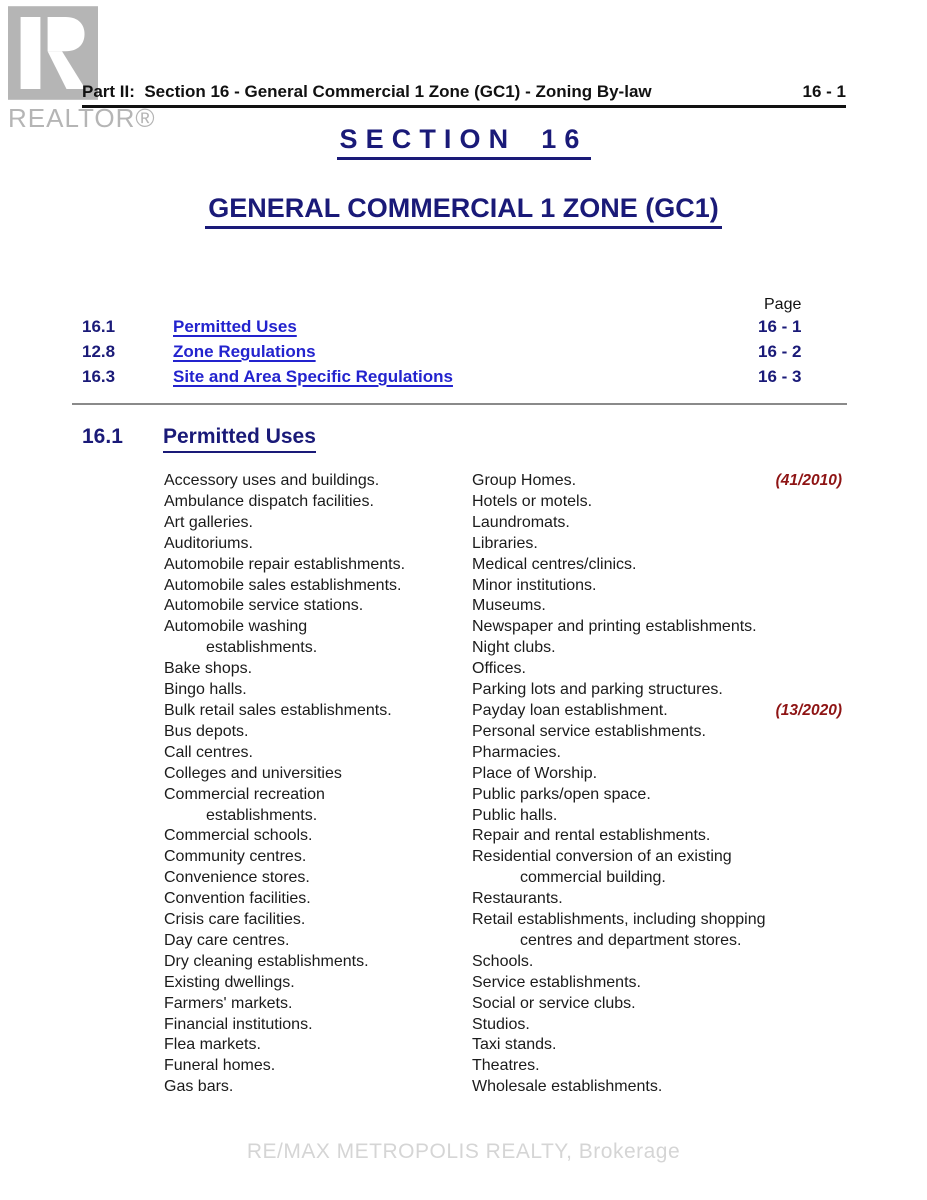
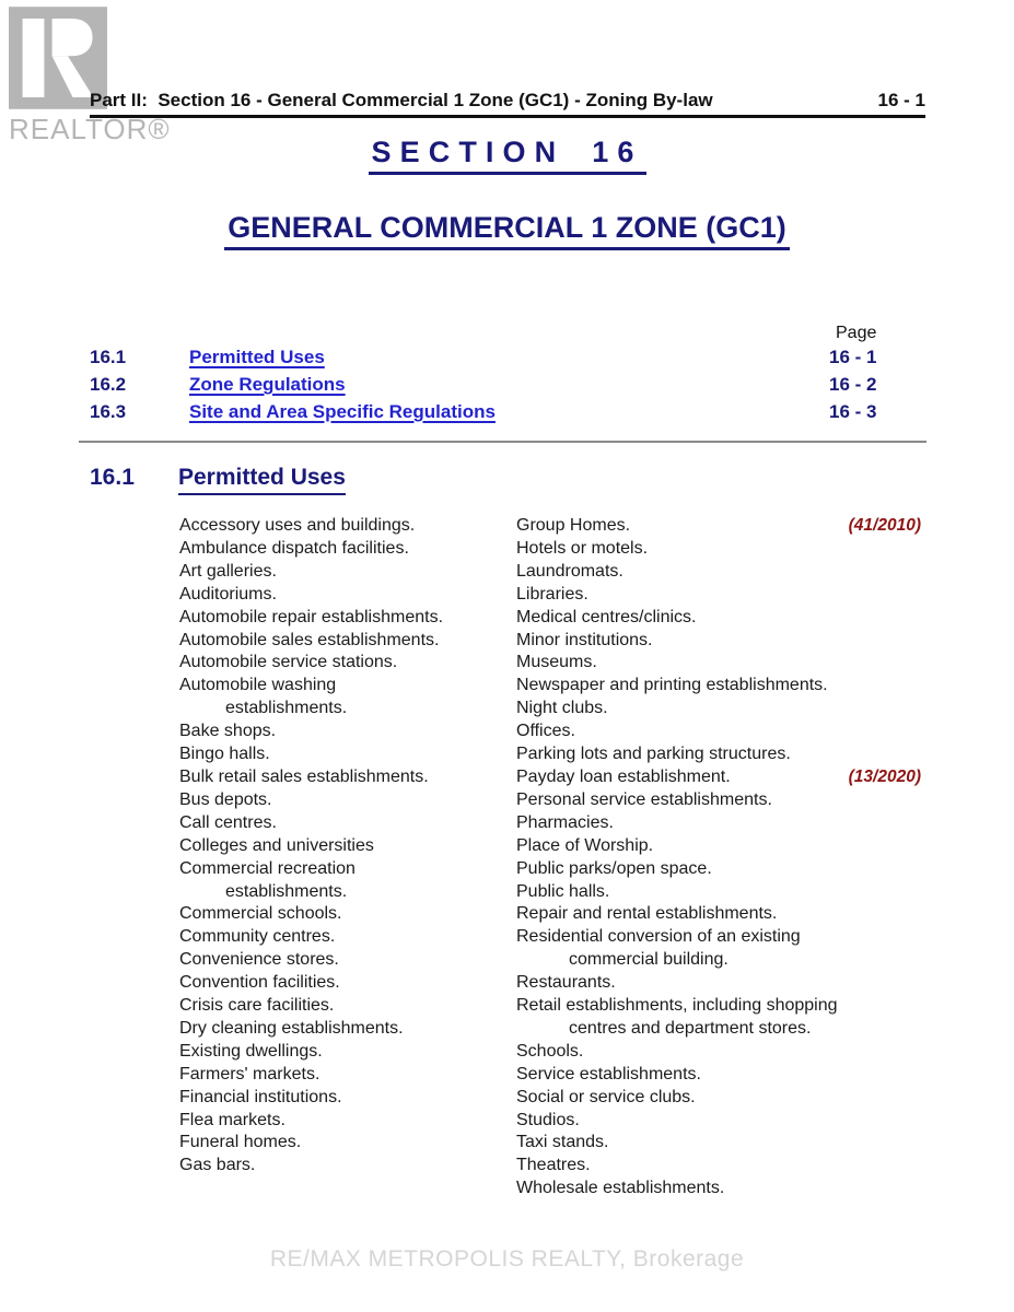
  REALTOR®
  Part II: Section 16 - General Commercial 1 Zone (GC1) - Zoning By-law
  16 - 1
  SECTION 16
  GENERAL COMMERCIAL 1 ZONE (GC1)
  Page
  16.1
  Permitted Uses
  16 - 1
- 12.8
+ 16.2
  Zone Regulations
  16 - 2
  16.3
  Site and Area Specific Regulations
  16 - 3
  16.1 Permitted Uses
  Accessory uses and buildings.
  Ambulance dispatch facilities.
  Art galleries.
  Auditoriums.
  Automobile repair establishments.
  Automobile sales establishments.
  Automobile service stations.
  Automobile washing
  establishments.
  Bake shops.
  Bingo halls.
  Bulk retail sales establishments.
  Bus depots.
  Call centres.
  Colleges and universities
  Commercial recreation
  establishments.
  Commercial schools.
  Community centres.
  Convenience stores.
  Convention facilities.
  Crisis care facilities.
- Day care centres.
  Dry cleaning establishments.
  Existing dwellings.
  Farmers' markets.
  Financial institutions.
  Flea markets.
  Funeral homes.
  Gas bars.
  Group Homes.
  (41/2010)
  Hotels or motels.
  Laundromats.
  Libraries.
  Medical centres/clinics.
  Minor institutions.
  Museums.
  Newspaper and printing establishments.
  Night clubs.
  Offices.
  Parking lots and parking structures.
  Payday loan establishment.
  (13/2020)
  Personal service establishments.
  Pharmacies.
  Place of Worship.
  Public parks/open space.
  Public halls.
  Repair and rental establishments.
  Residential conversion of an existing
  commercial building.
  Restaurants.
  Retail establishments, including shopping
  centres and department stores.
  Schools.
  Service establishments.
  Social or service clubs.
  Studios.
  Taxi stands.
  Theatres.
  Wholesale establishments.
  RE/MAX METROPOLIS REALTY, Brokerage
